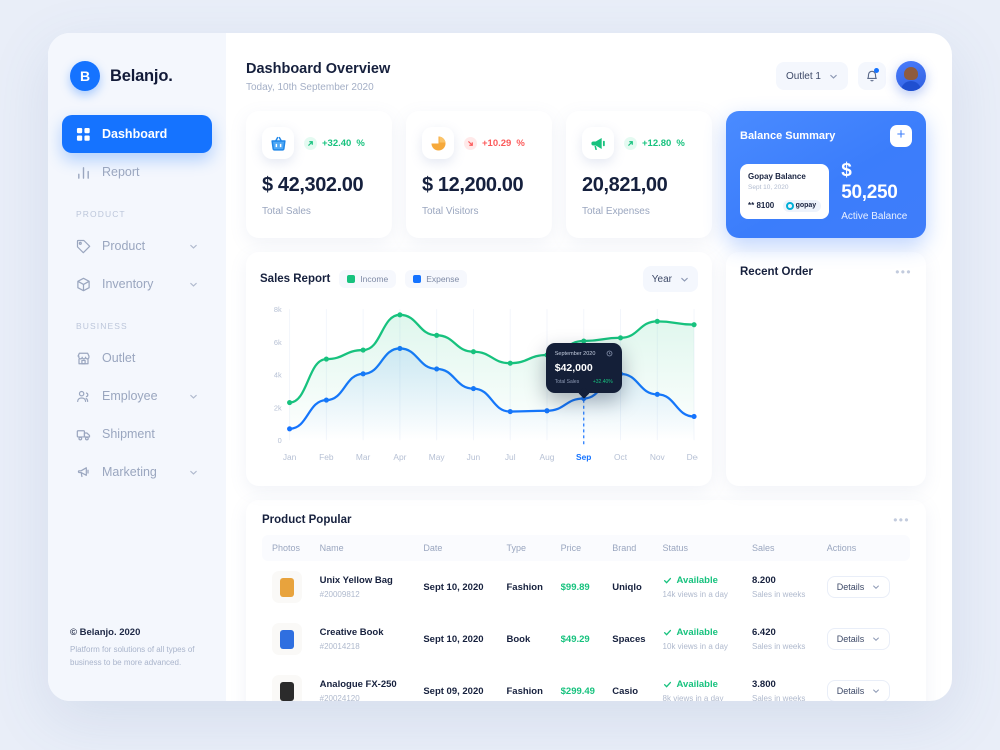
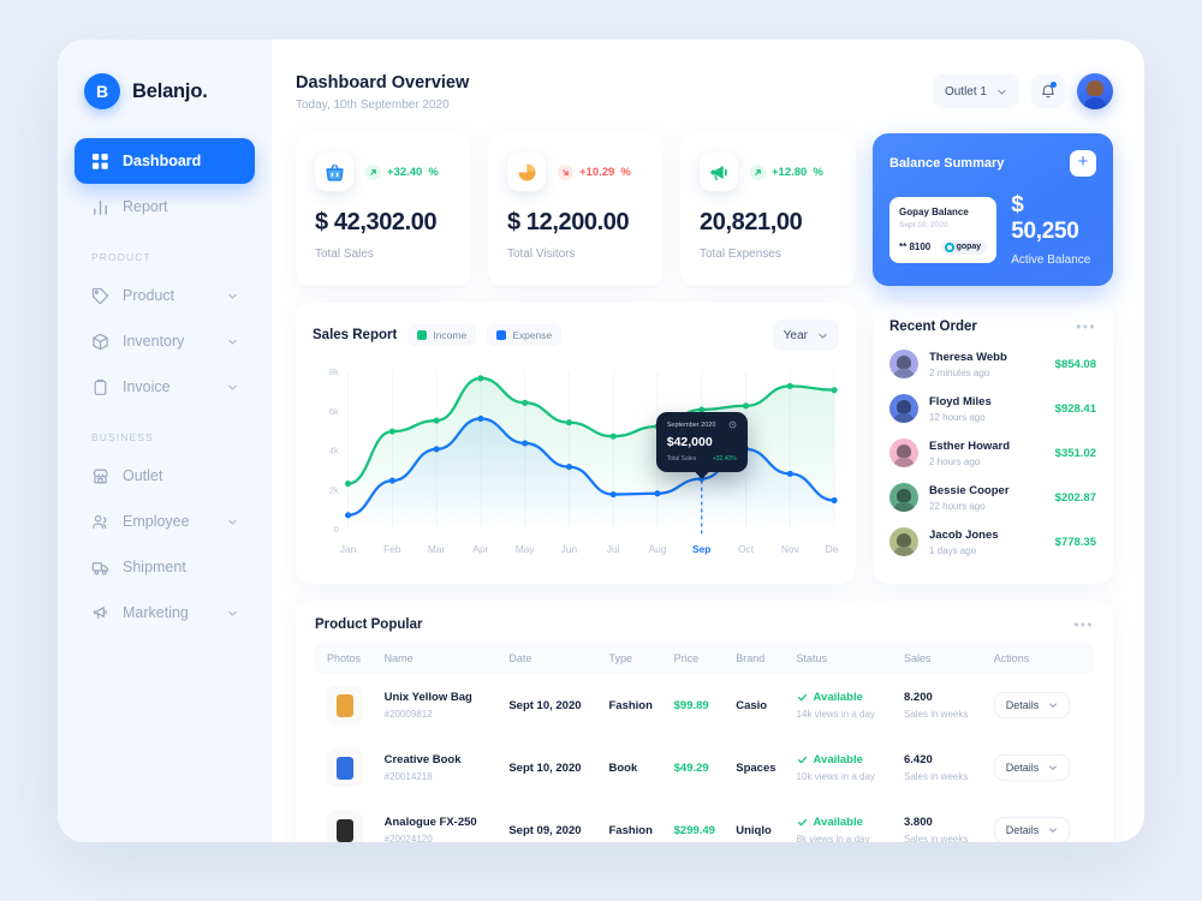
  B
  Belanjo.
  Dashboard
  Report
  PRODUCT
  Product
  Inventory
+ Invoice
  BUSINESS
  Outlet
  Employee
  Shipment
  Marketing
- © Belanjo. 2020
- Platform for solutions of all types of business to be more advanced.
  Dashboard Overview
  Today, 10th September 2020
  Outlet 1
  +32.40
  %
  $ 42,302.00
  Total Sales
  +10.29
  %
  $ 12,200.00
  Total Visitors
  +12.80
  %
  20,821,00
  Total Expenses
  Balance Summary
  +
  Gopay Balance
  ** 8100
  $ 50,250
  Active Balance
  Sales Report
  Income
  Expense
  Year
  0
  2k
  4k
  6k
  8k
  Jan
  Feb
  Mar
  Apr
  May
  Jun
  Jul
  Aug
  Sep
  Oct
  Nov
  $42,000
  Recent Order
  •••
+ Theresa Webb
+ 2 minutes ago
+ $854.08
+ Floyd Miles
+ 12 hours ago
+ $928.41
+ Esther Howard
+ 2 hours ago
+ $351.02
+ Bessie Cooper
+ 22 hours ago
+ $202.87
+ Jacob Jones
+ 1 days ago
+ $778.35
  Product Popular
  •••
  Photos	Name	Date	Type	Price	Brand	Status	Sales	Actions
- 	Unix Yellow Bag#20009812	Sept 10, 2020	Fashion	$99.89	Uniqlo	Available14k views in a day	8.200Sales in weeks	Details
+ 	Unix Yellow Bag#20009812	Sept 10, 2020	Fashion	$99.89	Casio	Available14k views in a day	8.200Sales in weeks	Details
  	Creative Book#20014218	Sept 10, 2020	Book	$49.29	Spaces	Available10k views in a day	6.420Sales in weeks	Details
- 	Analogue FX-250#20024120	Sept 09, 2020	Fashion	$299.49	Casio	Available8k views in a day	3.800Sales in weeks	Details
+ 	Analogue FX-250#20024120	Sept 09, 2020	Fashion	$299.49	Uniqlo	Available8k views in a day	3.800Sales in weeks	Details
